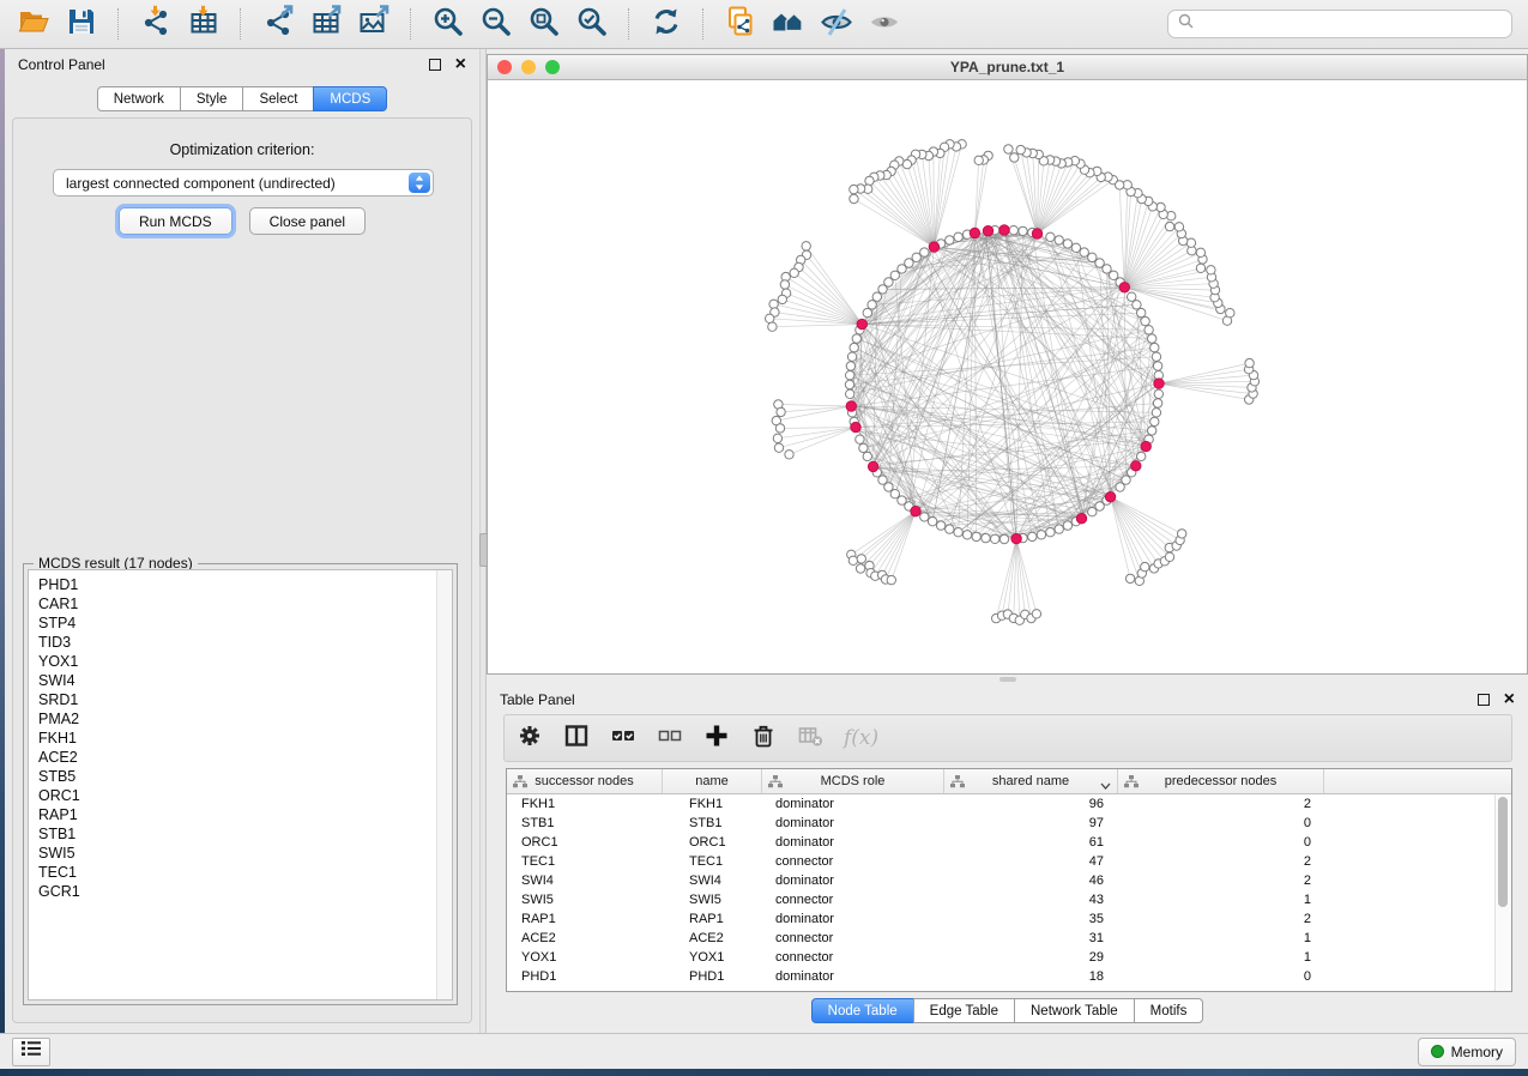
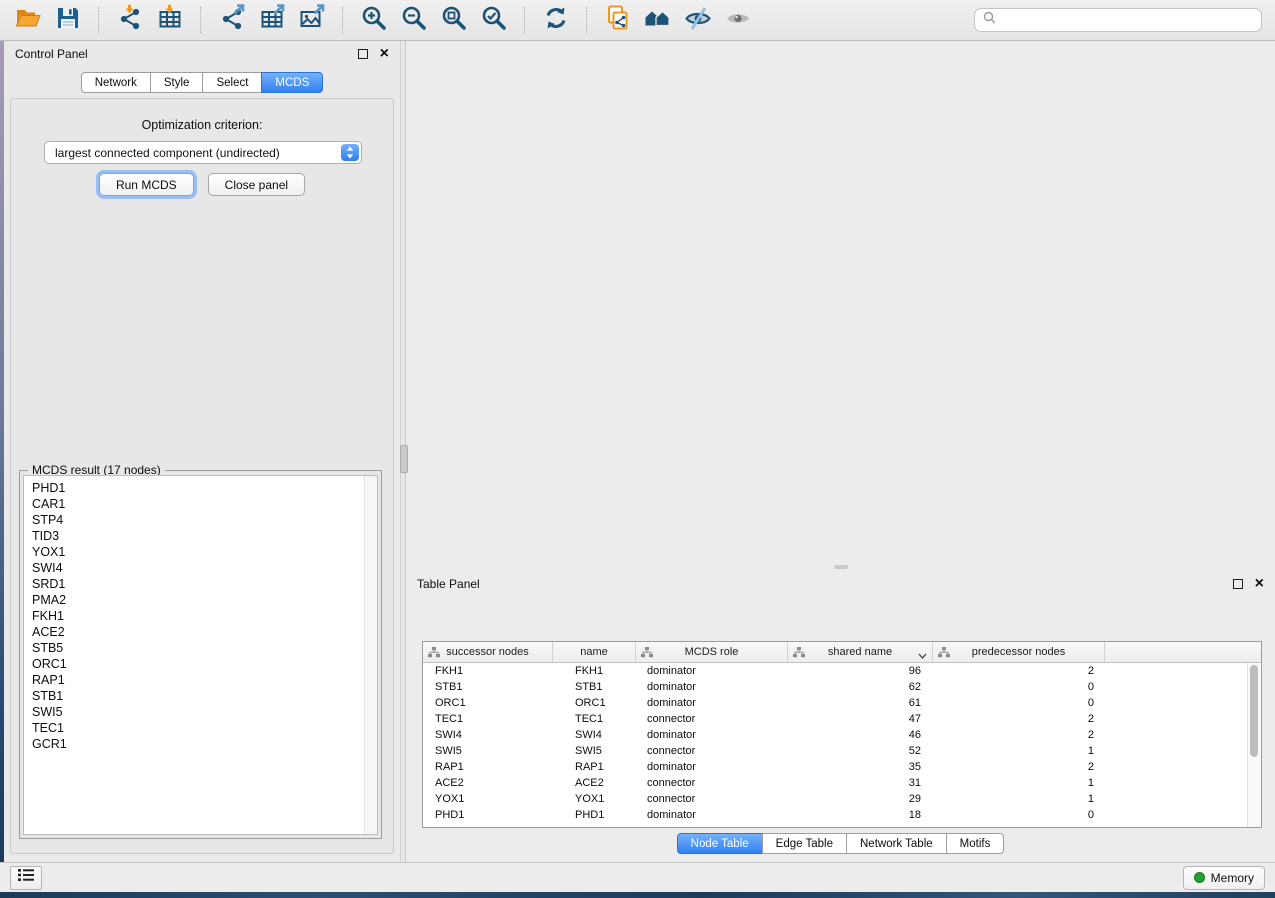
  Control Panel
  ×
  Network
  Style
  Select
  MCDS
  Optimization criterion:
  largest connected component (undirected)
  Run MCDS
  Close panel
  MCDS result (17 nodes)
  PHD1
  CAR1
  STP4
  TID3
  YOX1
  SWI4
  SRD1
  PMA2
  FKH1
  ACE2
  STB5
  ORC1
  RAP1
  STB1
  SWI5
  TEC1
  GCR1
- YPA_prune.txt_1
  Table Panel
  ×
- f(x)
  successor nodes
  name
  MCDS role
  shared name
  predecessor nodes
  FKH1
  FKH1
  dominator
  96
  2
  STB1
  STB1
  dominator
- 97
+ 62
  0
  ORC1
  ORC1
  dominator
  61
  0
  TEC1
  TEC1
  connector
  47
  2
  SWI4
  SWI4
  dominator
  46
  2
  SWI5
  SWI5
  connector
- 43
+ 52
  1
  RAP1
  RAP1
  dominator
  35
  2
  ACE2
  ACE2
  connector
  31
  1
  YOX1
  YOX1
  connector
  29
  1
  PHD1
  PHD1
  dominator
  18
  0
  Node Table
  Edge Table
  Network Table
  Motifs
  Memory
